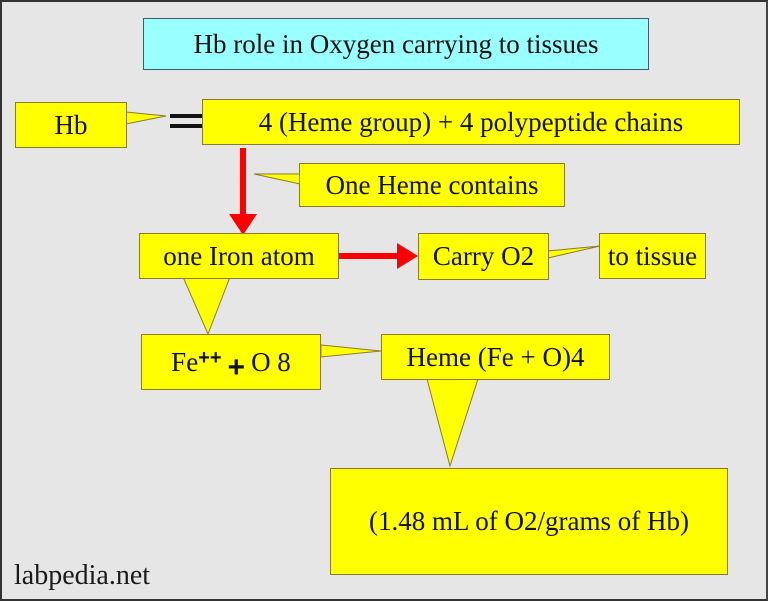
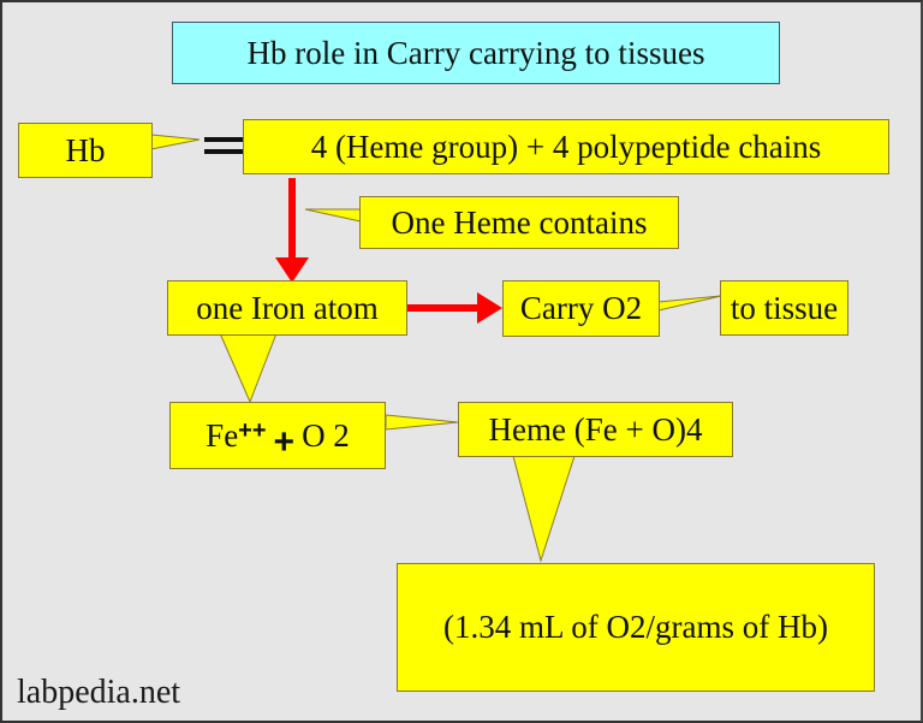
- Hb role in Oxygen carrying to tissues
+ Hb role in Carry carrying to tissues
  Hb
  4 (Heme group) + 4 polypeptide chains
  One Heme contains
  one Iron atom
  Carry O2
  to tissue
  Fe
  ++
  +
- O 8
+ O 2
  Heme (Fe + O)4
- (1.48 mL of O2/grams of Hb)
+ (1.34 mL of O2/grams of Hb)
  labpedia.net
